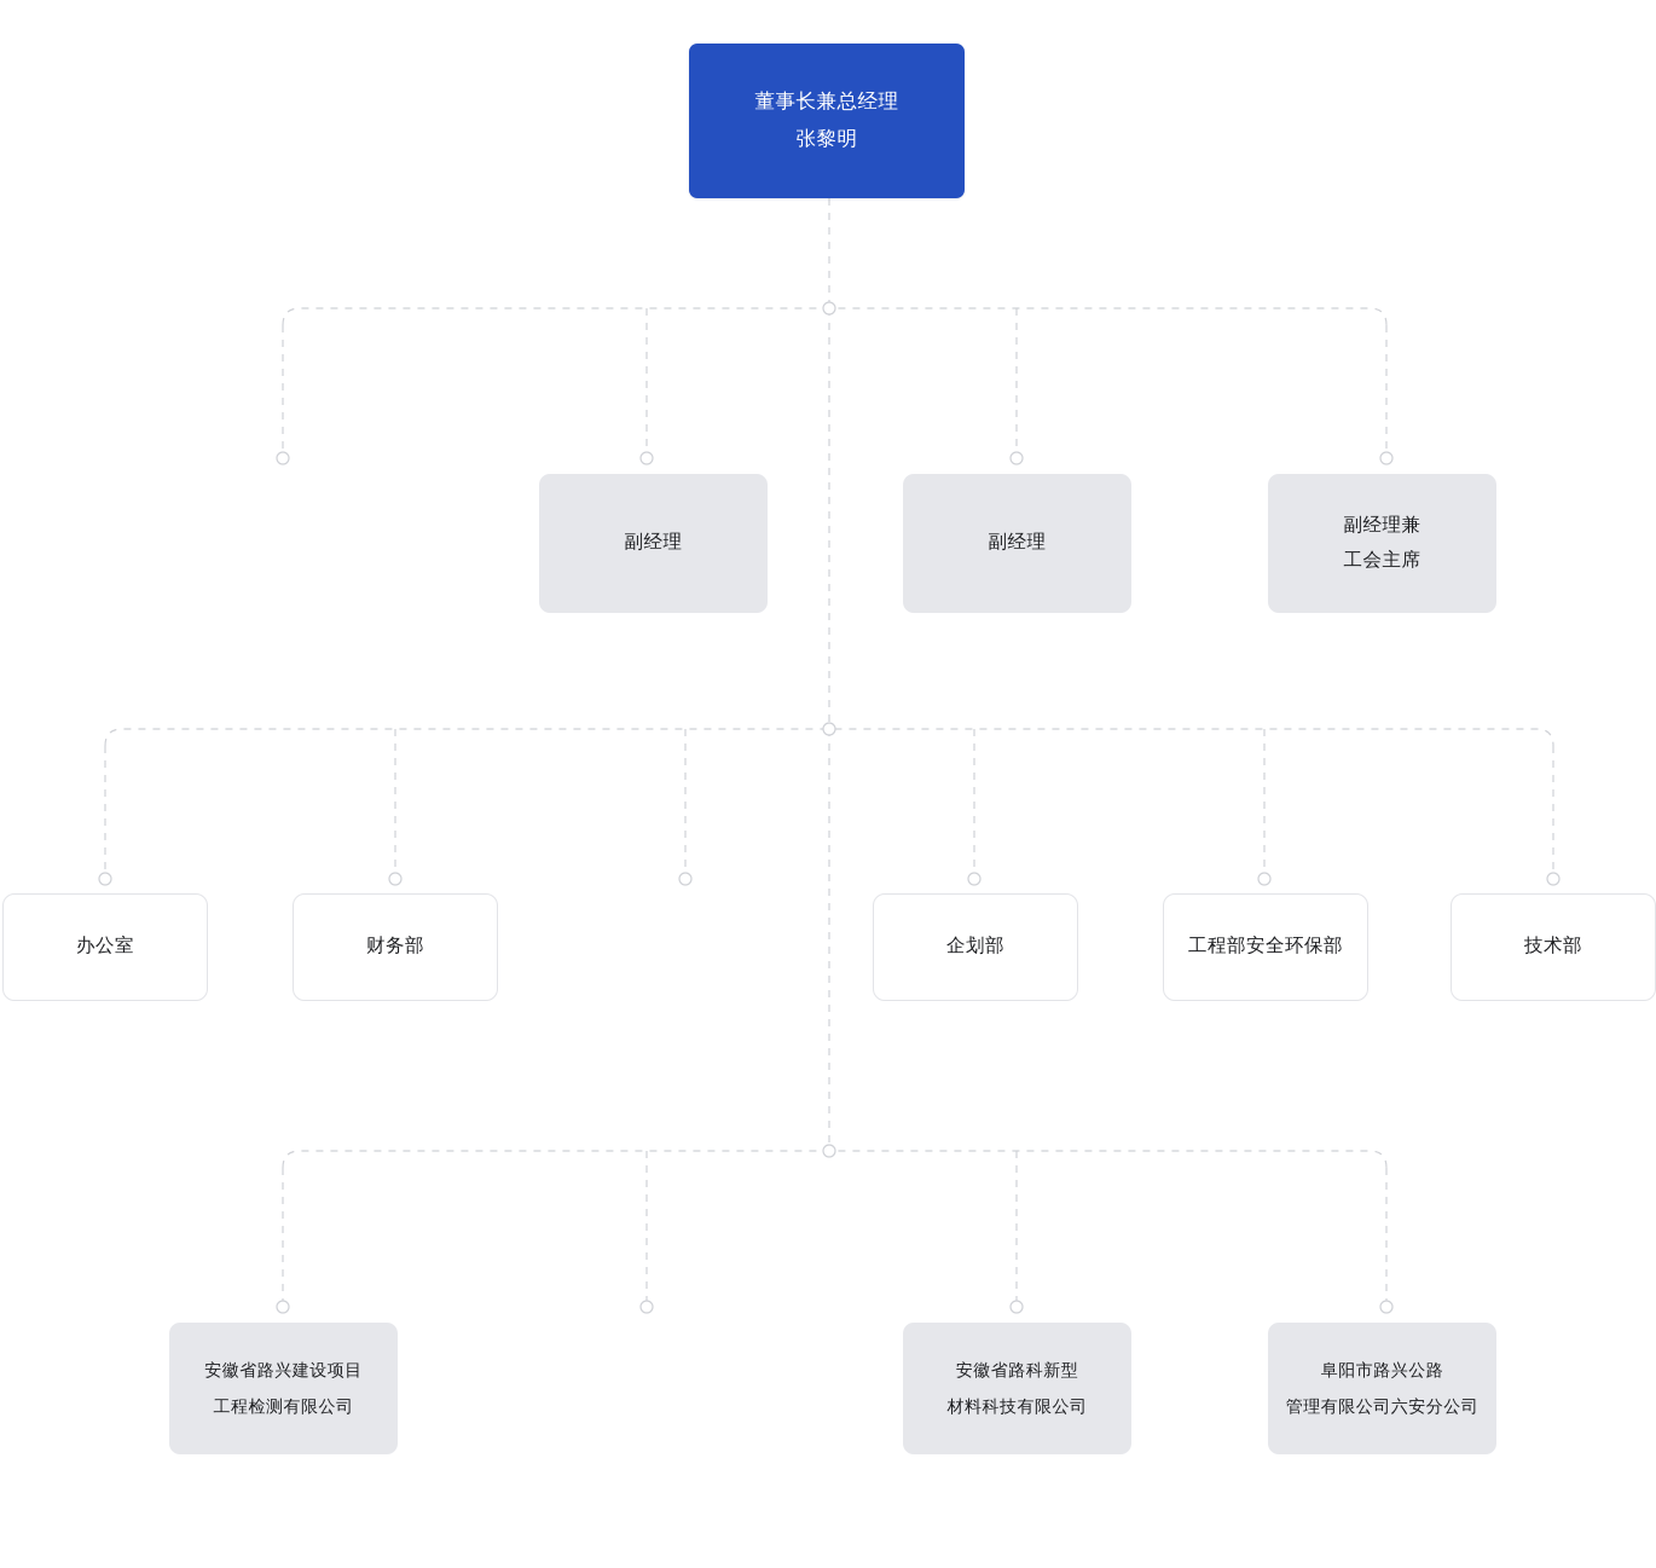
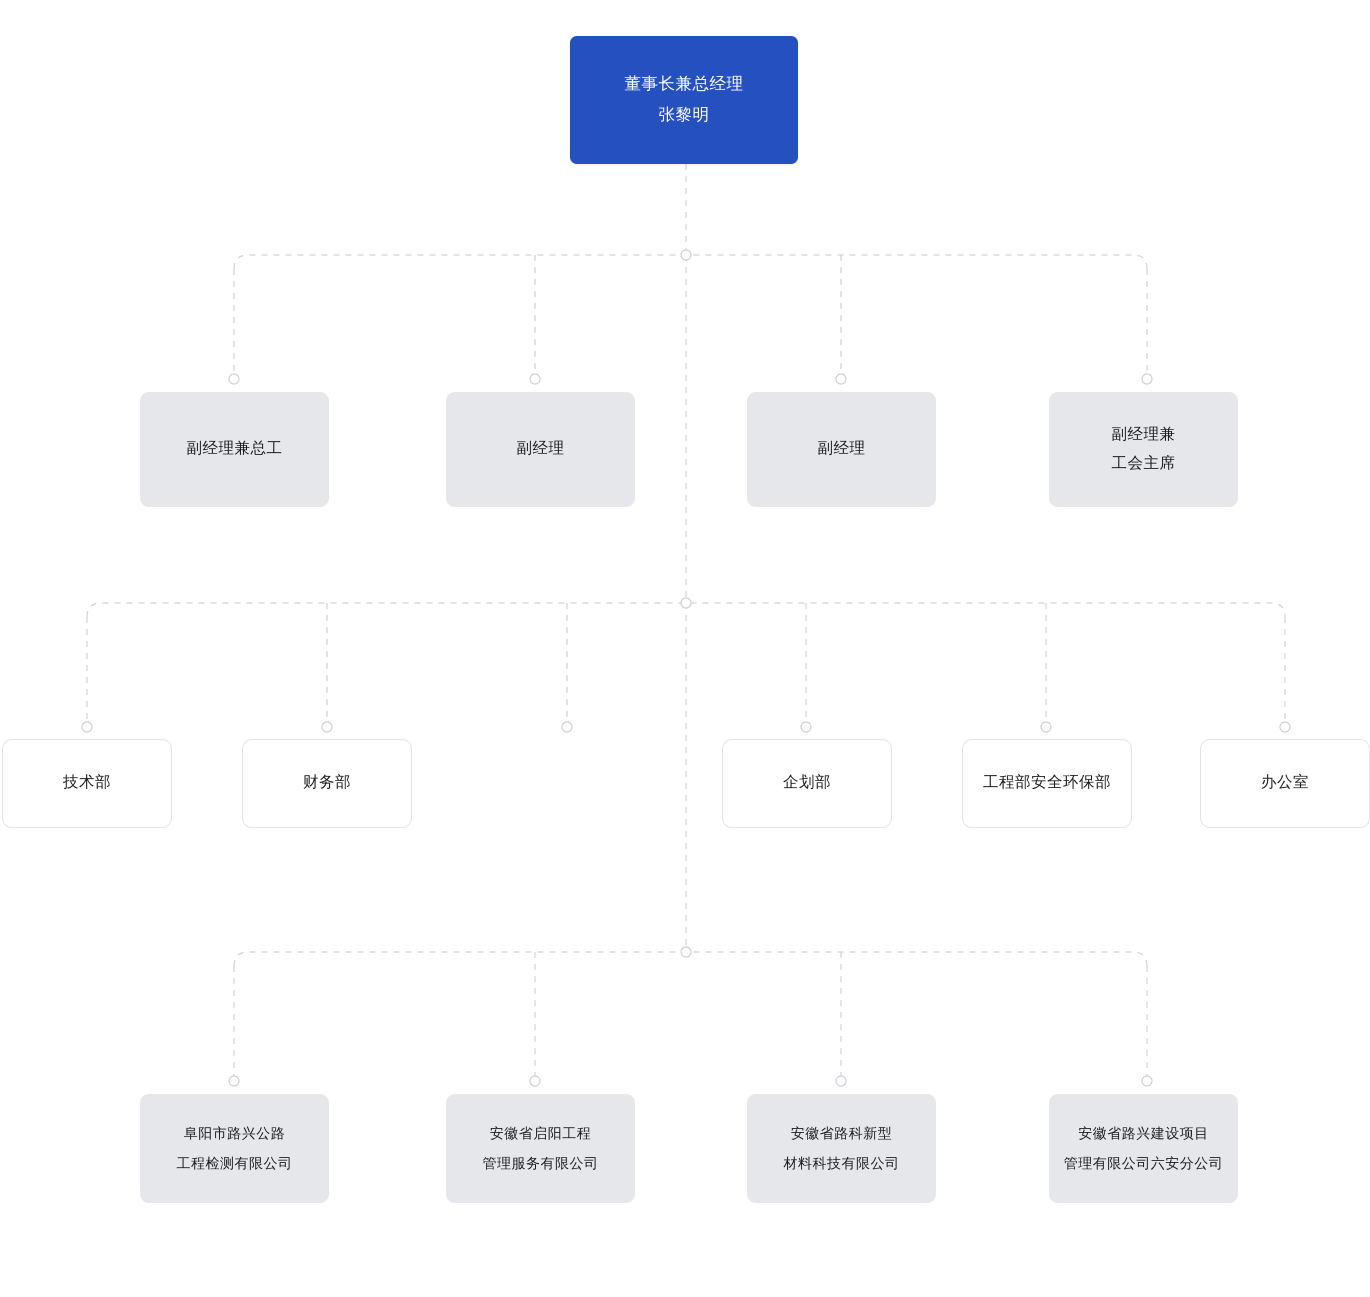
  董事长兼总经理
  张黎明
+ 副经理兼总工
  副经理
  副经理
  副经理兼
  工会主席
- 办公室
+ 技术部
  财务部
  企划部
  工程部安全环保部
- 技术部
+ 办公室
- 安徽省路兴建设项目
+ 阜阳市路兴公路
  工程检测有限公司
+ 安徽省启阳工程
+ 管理服务有限公司
  安徽省路科新型
  材料科技有限公司
- 阜阳市路兴公路
+ 安徽省路兴建设项目
  管理有限公司六安分公司
